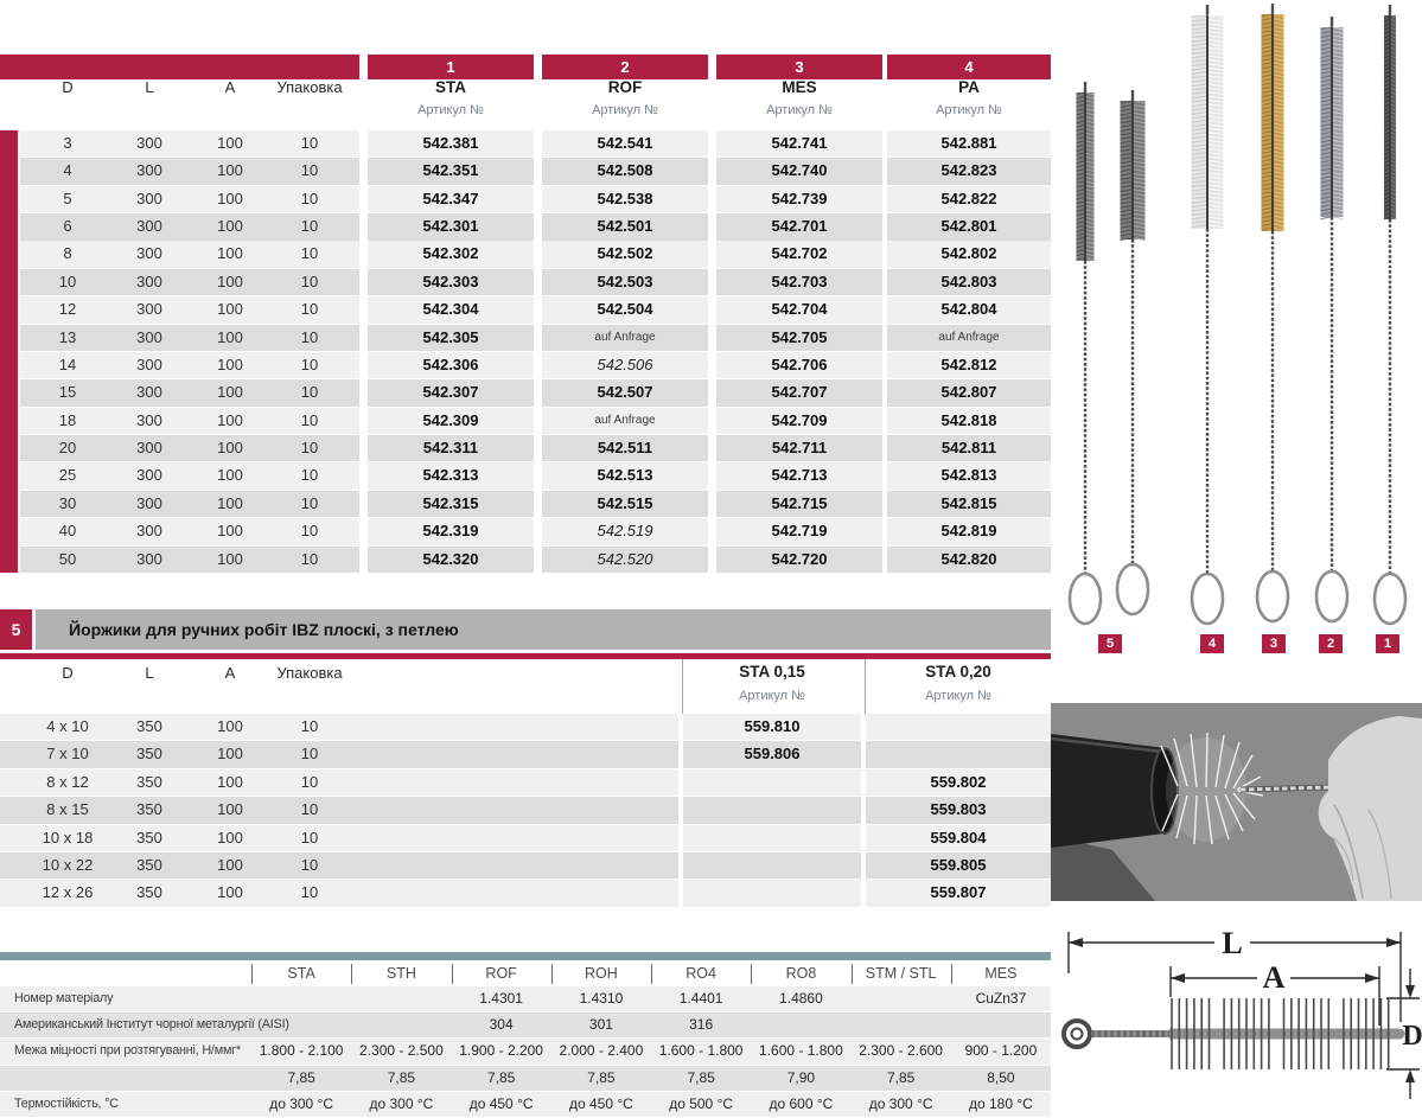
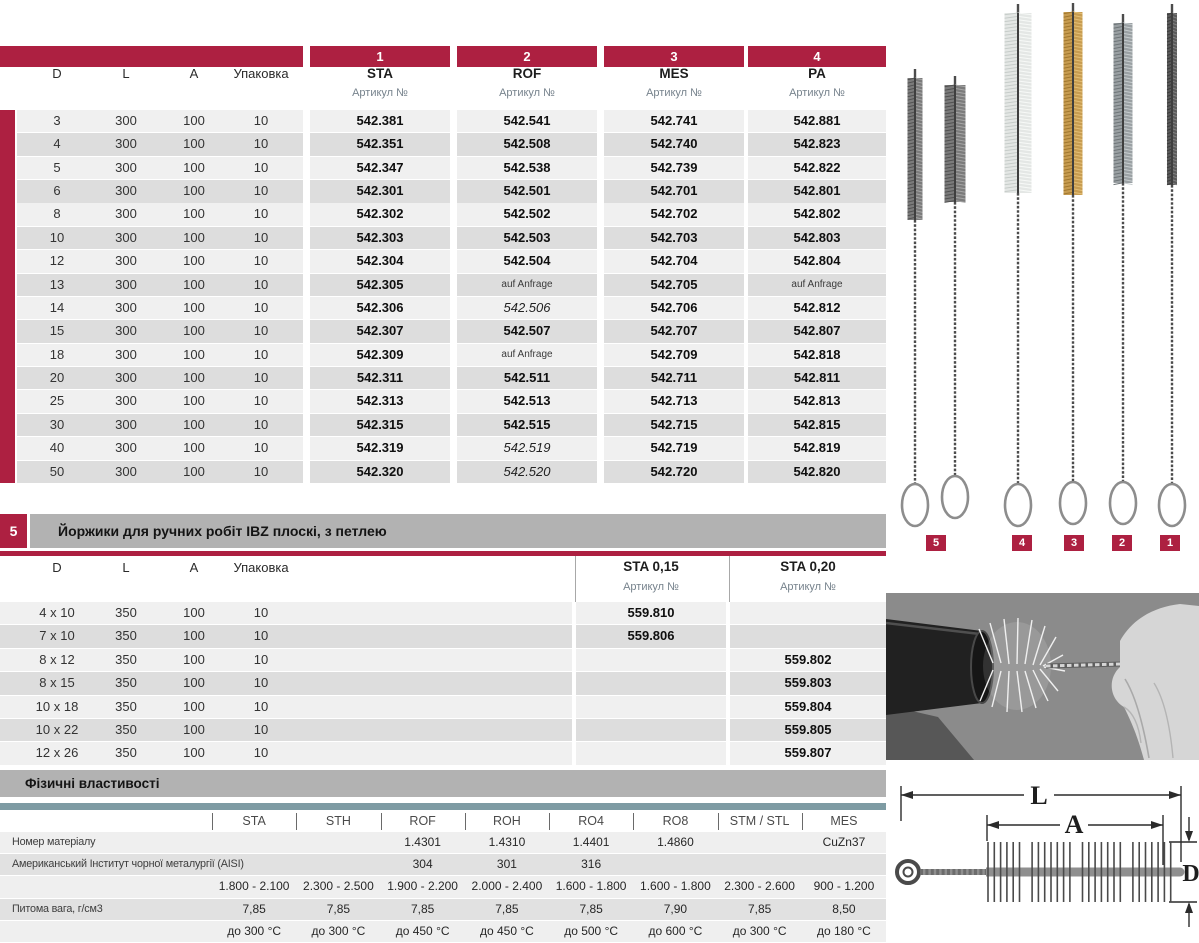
  5
  Йоржики для ручних робіт IBZ плоскі, з петлею
+ Фізичні властивості
  L
  A
  D
  1
  STA
  Артикул №
  2
  ROF
  Артикул №
  3
  MES
  Артикул №
  4
  PA
  Артикул №
  D
  L
  A
  Упаковка
  3
  300
  100
  10
  542.381
  542.541
  542.741
  542.881
  4
  300
  100
  10
  542.351
  542.508
  542.740
  542.823
  5
  300
  100
  10
  542.347
  542.538
  542.739
  542.822
  6
  300
  100
  10
  542.301
  542.501
  542.701
  542.801
  8
  300
  100
  10
  542.302
  542.502
  542.702
  542.802
  10
  300
  100
  10
  542.303
  542.503
  542.703
  542.803
  12
  300
  100
  10
  542.304
  542.504
  542.704
  542.804
  13
  300
  100
  10
  542.305
  auf Anfrage
  542.705
  auf Anfrage
  14
  300
  100
  10
  542.306
  542.506
  542.706
  542.812
  15
  300
  100
  10
  542.307
  542.507
  542.707
  542.807
  18
  300
  100
  10
  542.309
  auf Anfrage
  542.709
  542.818
  20
  300
  100
  10
  542.311
  542.511
  542.711
  542.811
  25
  300
  100
  10
  542.313
  542.513
  542.713
  542.813
  30
  300
  100
  10
  542.315
  542.515
  542.715
  542.815
  40
  300
  100
  10
  542.319
  542.519
  542.719
  542.819
  50
  300
  100
  10
  542.320
  542.520
  542.720
  542.820
  D
  L
  A
  Упаковка
  STA 0,15
  Артикул №
  STA 0,20
  Артикул №
  4 x 10
  350
  100
  10
  559.810
  7 x 10
  350
  100
  10
  559.806
  8 x 12
  350
  100
  10
  559.802
  8 x 15
  350
  100
  10
  559.803
  10 x 18
  350
  100
  10
  559.804
  10 x 22
  350
  100
  10
  559.805
  12 x 26
  350
  100
  10
  559.807
  STA
  STH
  ROF
  ROH
  RO4
  RO8
  STM / STL
  MES
  Номер матеріалу
  1.4301
  1.4310
  1.4401
  1.4860
  CuZn37
  Американський Інститут чорної металургії (AISI)
  304
  301
  316
- Межа міцності при розтягуванні, Н/ммг*
  1.800 - 2.100
  2.300 - 2.500
  1.900 - 2.200
  2.000 - 2.400
  1.600 - 1.800
  1.600 - 1.800
  2.300 - 2.600
  900 - 1.200
+ Питома вага, г/см3
  7,85
  7,85
  7,85
  7,85
  7,85
  7,90
  7,85
  8,50
- Термостійкість, °С
  до 300 °C
  до 300 °C
  до 450 °C
  до 450 °C
  до 500 °C
  до 600 °C
  до 300 °C
  до 180 °C
  5
  4
  3
  2
  1
